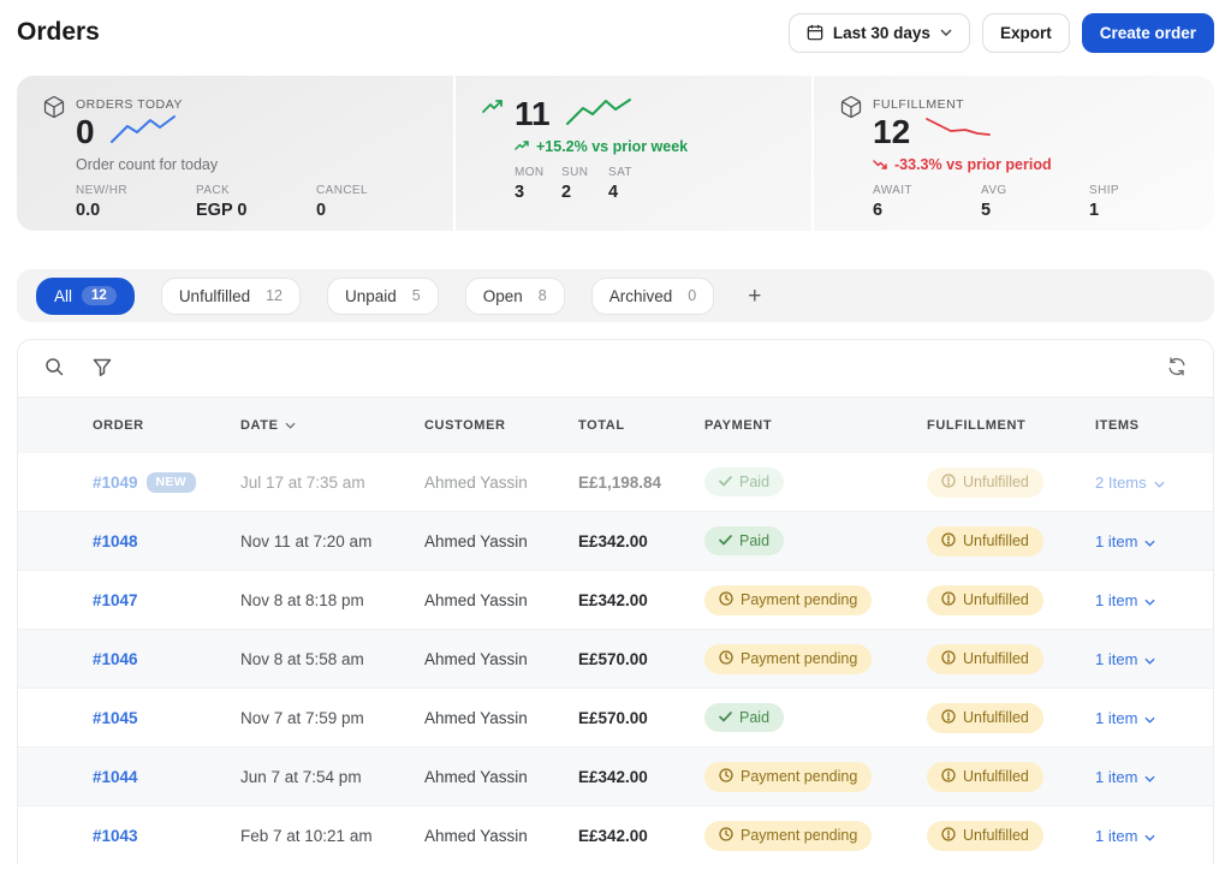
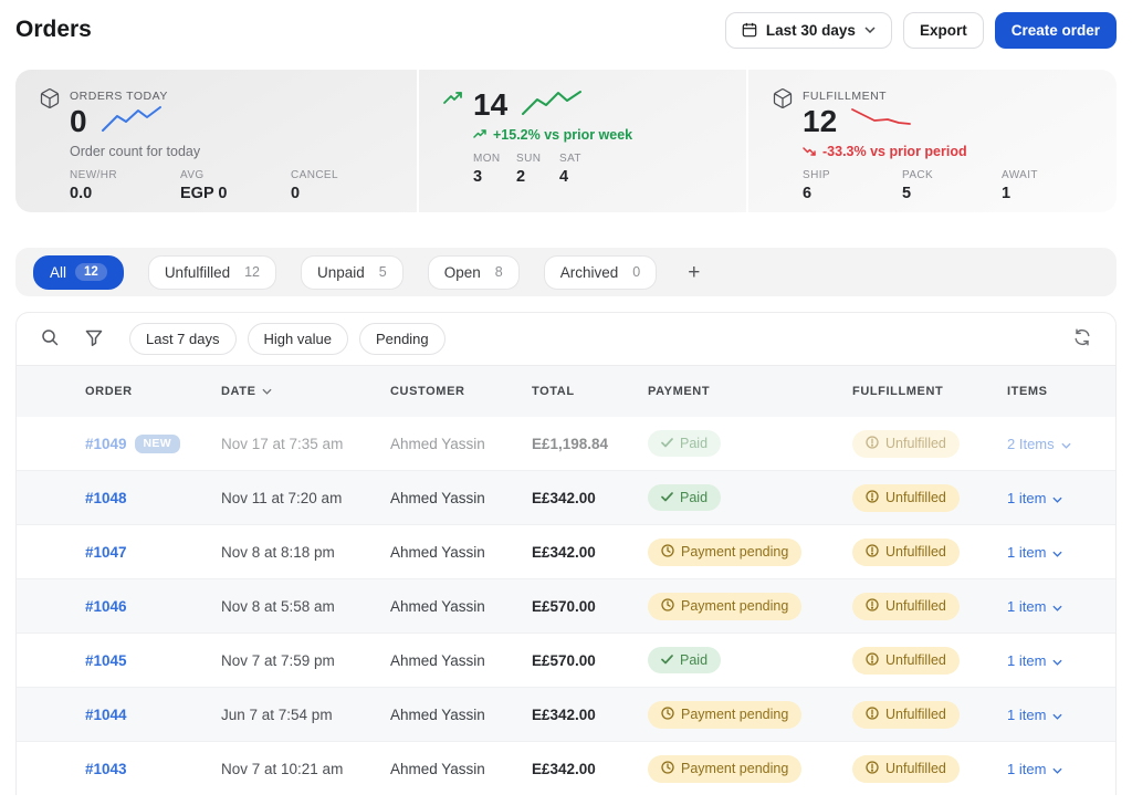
  Orders
  Last 30 days
  Export
  Create order
  ORDERS TODAY
  0
  Order count for today
  NEW/HR
  0.0
- PACK
+ AVG
  EGP 0
  CANCEL
  0
- 11
+ 14
  +15.2% vs prior week
  MON
  3
  SUN
  2
  SAT
  4
  FULFILLMENT
  12
  -33.3% vs prior period
- AWAIT
+ SHIP
  6
- AVG
+ PACK
  5
- SHIP
+ AWAIT
  1
  All
  12
  Unfulfilled
  12
  Unpaid
  5
  Open
  8
  Archived
  0
  +
+ Last 7 days
+ High value
+ Pending
  ORDER
  DATE
  CUSTOMER
  TOTAL
  PAYMENT
  FULFILLMENT
  ITEMS
  #1049
  NEW
- Jul 17 at 7:35 am
+ Nov 17 at 7:35 am
  Ahmed Yassin
  E£1,198.84
  Paid
  Unfulfilled
  2 Items
  #1048
  Nov 11 at 7:20 am
  Ahmed Yassin
  E£342.00
  Paid
  Unfulfilled
  1 item
  #1047
  Nov 8 at 8:18 pm
  Ahmed Yassin
  E£342.00
  Payment pending
  Unfulfilled
  1 item
  #1046
  Nov 8 at 5:58 am
  Ahmed Yassin
  E£570.00
  Payment pending
  Unfulfilled
  1 item
  #1045
  Nov 7 at 7:59 pm
  Ahmed Yassin
  E£570.00
  Paid
  Unfulfilled
  1 item
  #1044
  Jun 7 at 7:54 pm
  Ahmed Yassin
  E£342.00
  Payment pending
  Unfulfilled
  1 item
  #1043
- Feb 7 at 10:21 am
+ Nov 7 at 10:21 am
  Ahmed Yassin
  E£342.00
  Payment pending
  Unfulfilled
  1 item
